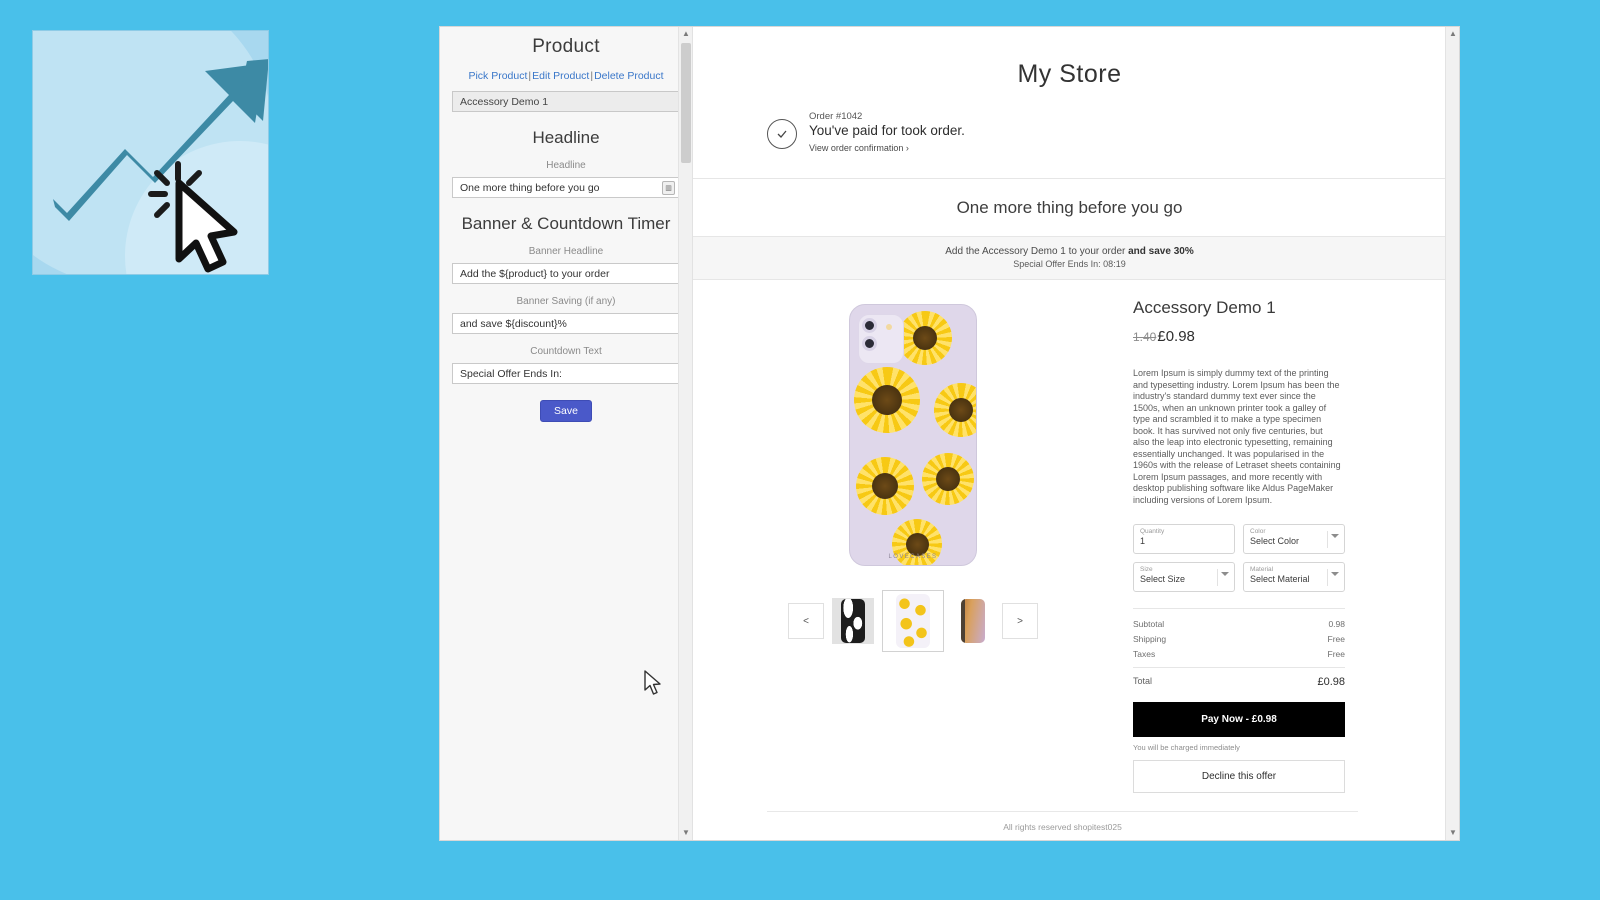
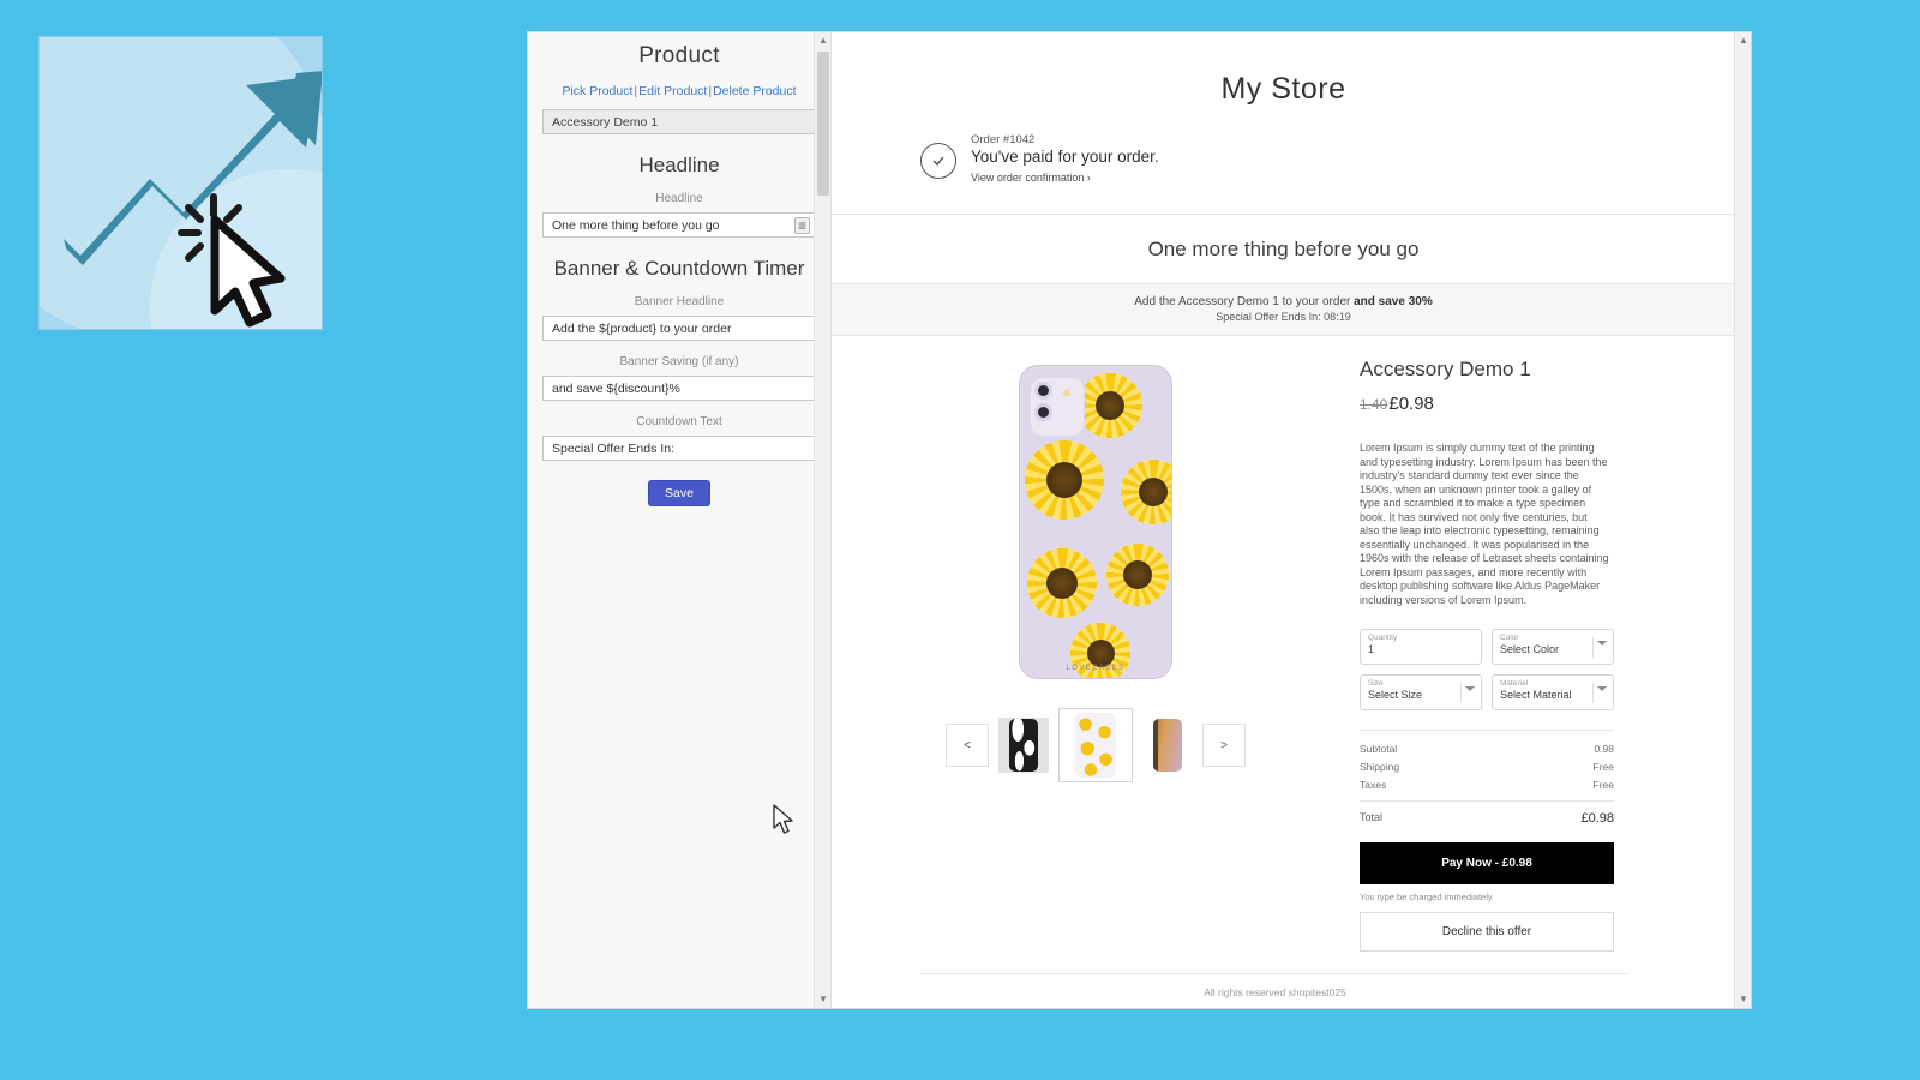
  Product
  Pick Product|Edit Product|Delete Product
  Accessory Demo 1
  Headline
  Headline
  One more thing before you go
  Banner & Countdown Timer
  Banner Headline
  Add the ${product} to your order
  Banner Saving (if any)
  and save ${discount}%
  Countdown Text
  Special Offer Ends In:
  Save
  ▲
  ▼
  My Store
  Order #1042
- You've paid for took order.
+ You've paid for your order.
  View order confirmation ›
  One more thing before you go
  Add the Accessory Demo 1 to your order and save 30%
  Special Offer Ends In: 08:19
  <
  >
  Accessory Demo 1
  1.40£0.98
  Lorem Ipsum is simply dummy text of the printing and typesetting industry. Lorem Ipsum has been the industry's standard dummy text ever since the 1500s, when an unknown printer took a galley of type and scrambled it to make a type specimen book. It has survived not only five centuries, but also the leap into electronic typesetting, remaining essentially unchanged. It was popularised in the 1960s with the release of Letraset sheets containing Lorem Ipsum passages, and more recently with desktop publishing software like Aldus PageMaker including versions of Lorem Ipsum.
  1
  Select Color
  Select Size
  Select Material
  Subtotal
  0.98
  Shipping
  Free
  Taxes
  Free
  Total
  £0.98
  Pay Now - £0.98
- You will be charged immediately
+ You type be charged immediately
  Decline this offer
  All rights reserved shopitest025
  ▲
  ▼
